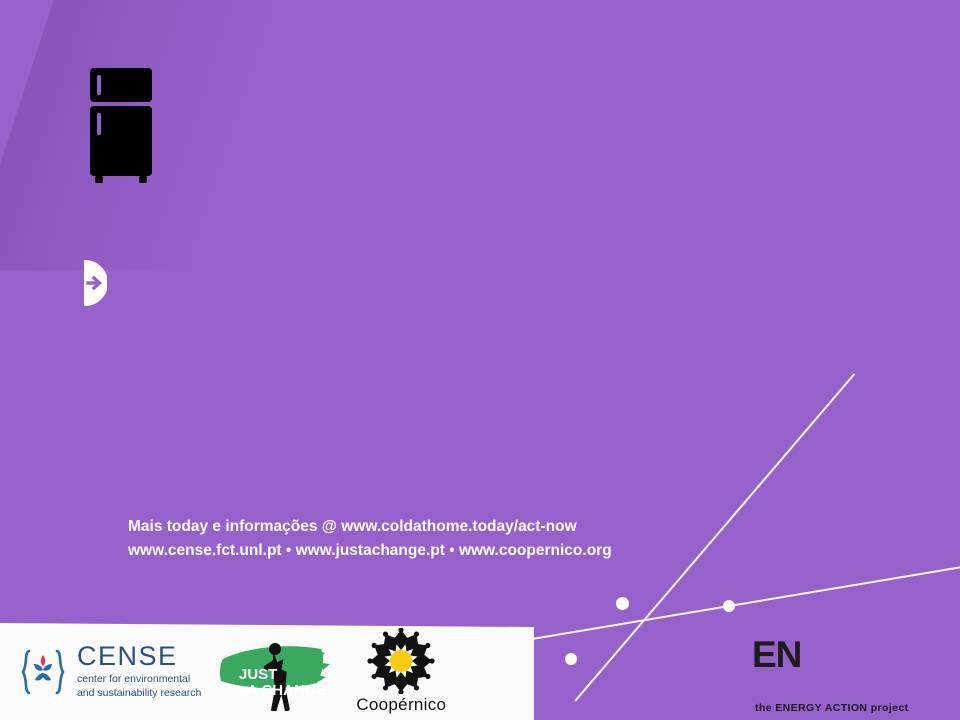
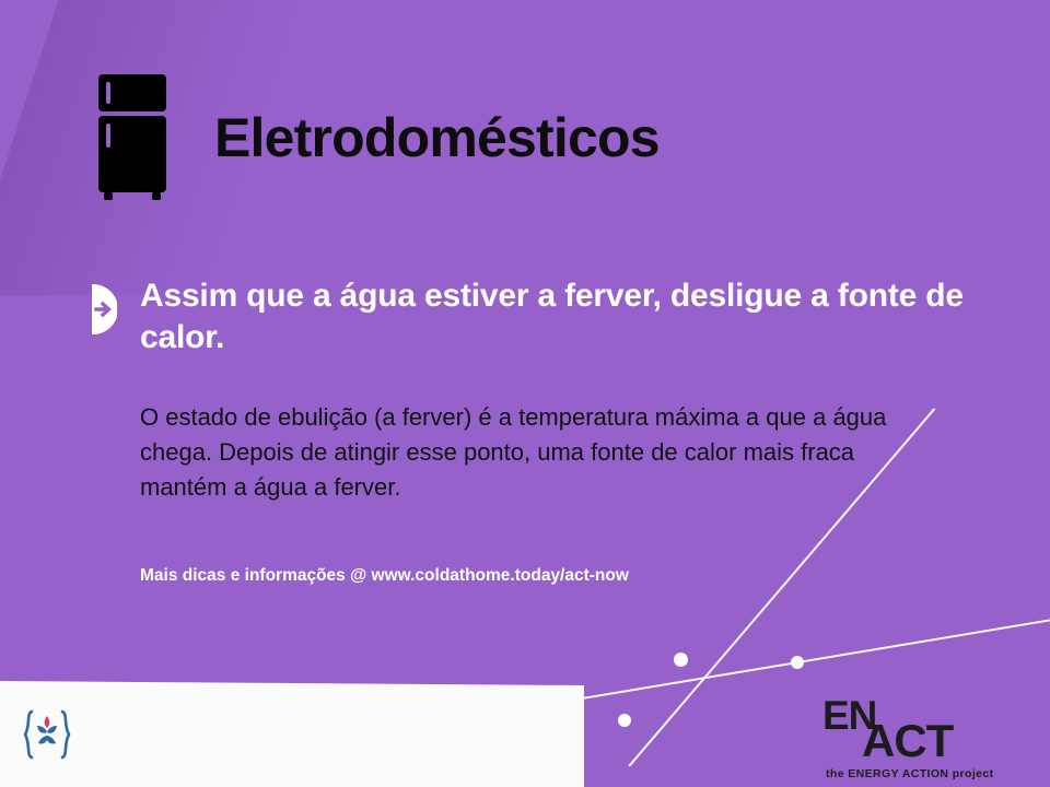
+ Eletrodomésticos
+ Assim que a água estiver a ferver, desligue a fonte de calor.
+ O estado de ebulição (a ferver) é a temperatura máxima a que a água chega. Depois de atingir esse ponto, uma fonte de calor mais fraca mantém a água a ferver.
- Mais today e informações @ www.coldathome.today/act-now
+ Mais dicas e informações @ www.coldathome.today/act-now
- www.cense.fct.unl.pt • www.justachange.pt • www.coopernico.org
- CENSE
- center for environmental
- and sustainability research
- JUST
- A CHANGE
- Coopérnico
  EN
+ ACT
  the ENERGY ACTION project
